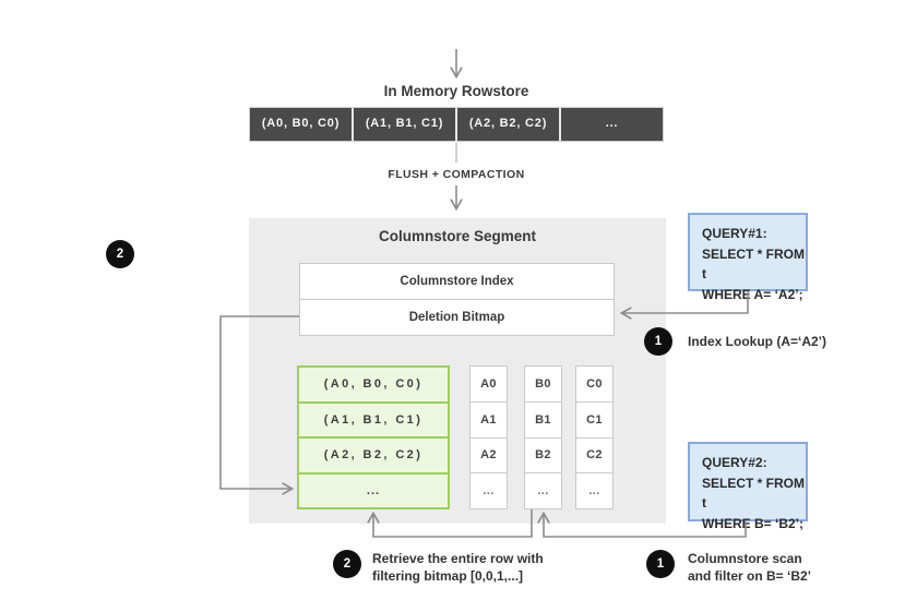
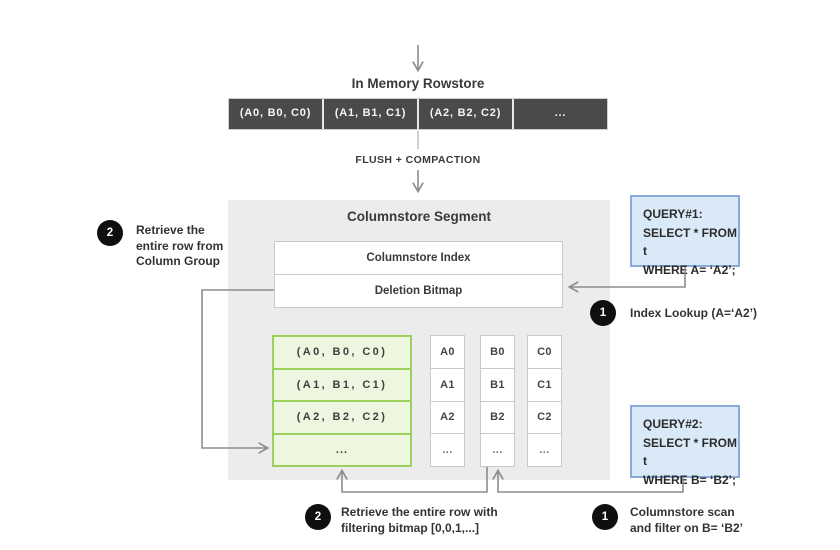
  In Memory Rowstore
  (A0, B0, C0)
  (A1, B1, C1)
  (A2, B2, C2)
  ...
  FLUSH + COMPACTION
  Columnstore Segment
  Columnstore Index
  Deletion Bitmap
  (A0, B0, C0)
  (A1, B1, C1)
  (A2, B2, C2)
  ...
  A0
  A1
  A2
  ...
  B0
  B1
  B2
  ...
  C0
  C1
  C2
  ...
  QUERY#1:
  SELECT * FROM t
  WHERE A= ‘A2’;
  QUERY#2:
  SELECT * FROM t
  WHER B= ‘B2’;
  2
+ Retrieve the entire row from Column Group
  1
  Index Lookup (A=‘A2’)
  2
  Retrieve the entire row with filtering bitmap [0,0,1,...]
  1
  Columnstore scan and filter on B= ‘B2’
